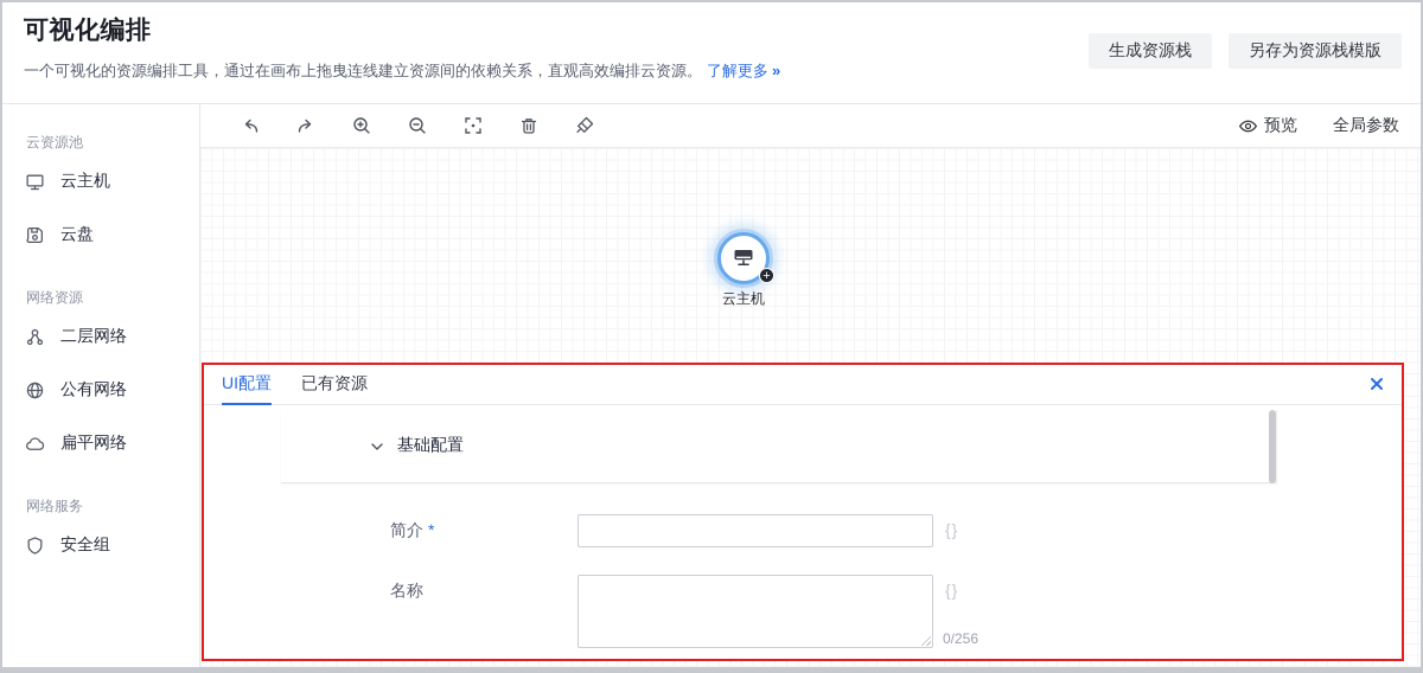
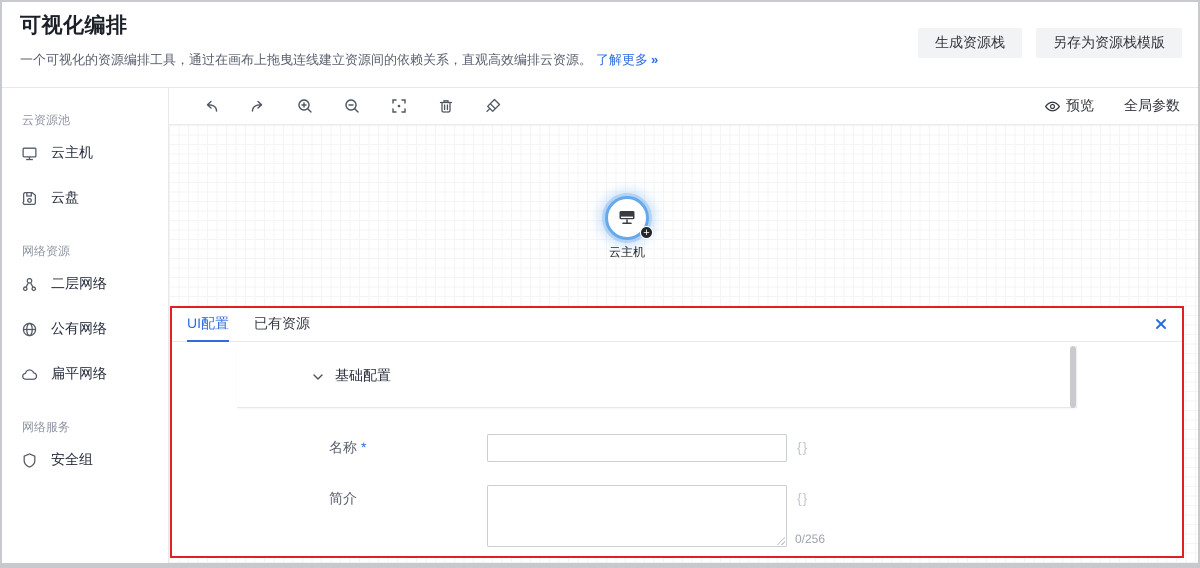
  可视化编排
  一个可视化的资源编排工具，通过在画布上拖曳连线建立资源间的依赖关系，直观高效编排云资源。 了解更多 »
  生成资源栈
  另存为资源栈模版
  云资源池
  云主机
  云盘
  网络资源
  二层网络
  公有网络
  扁平网络
  网络服务
  安全组
  预览
  全局参数
  +
  云主机
  UI配置
  已有资源
  基础配置
- 简介 *
+ 名称 *
  {}
- 名称
+ 简介
  {}
  0/256
